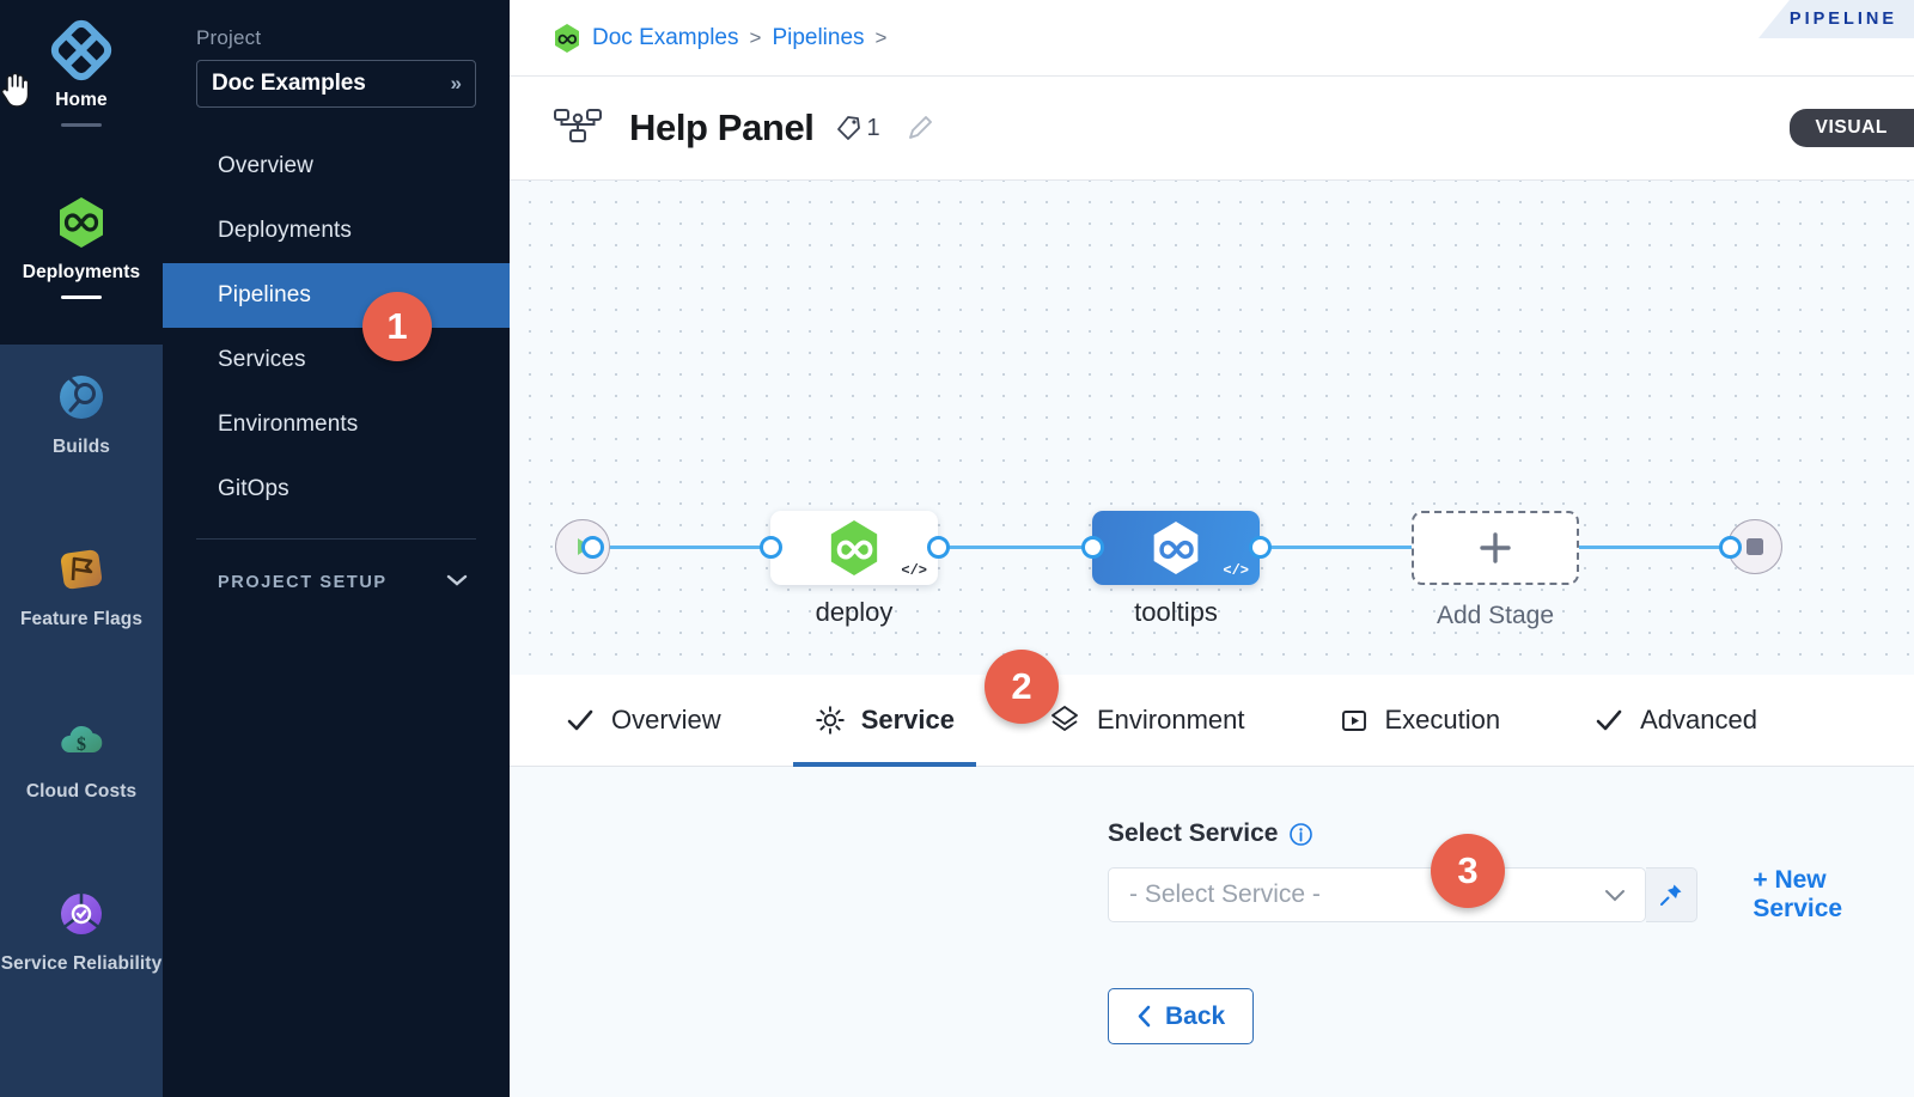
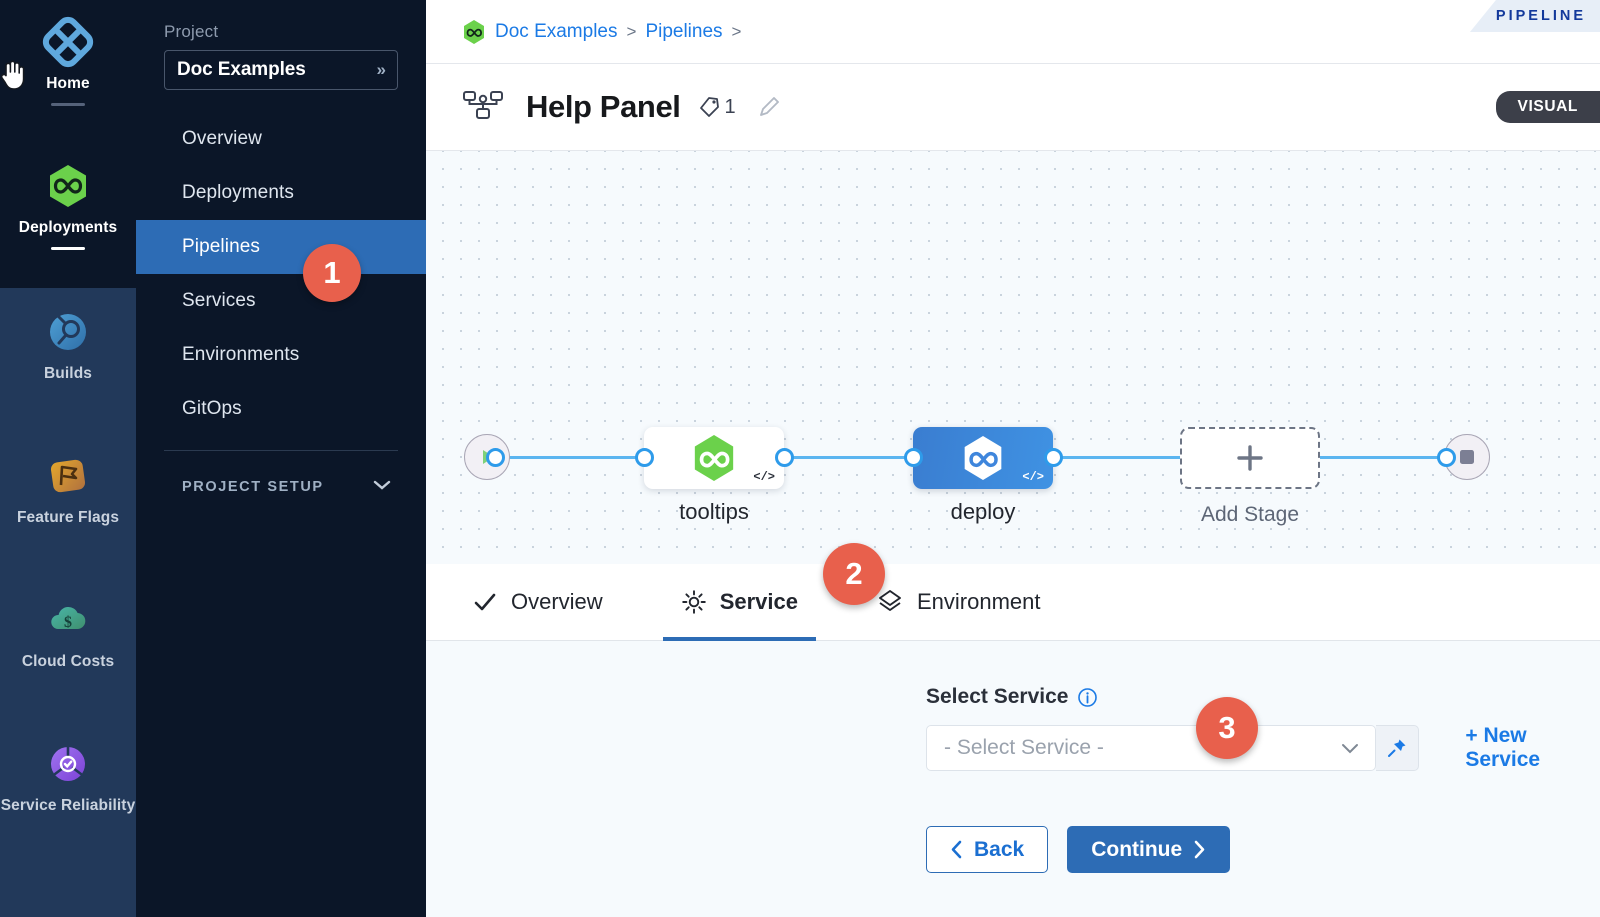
  Home
  Deployments
  Builds
  Feature Flags
  $
  Cloud Costs
  Service Reliability
  Project
  Doc Examples
  »
  Overview
  Deployments
  Pipelines
  Services
  Environments
  GitOps
  PROJECT SETUP
  Doc Examples
  >
  Pipelines
  >
  PIPELINE
  Help Panel
  1
  VISUAL
  </>
- deploy
+ tooltips
  </>
- tooltips
+ deploy
  Add Stage
  Overview
  Service
  Environment
- Execution
- Advanced
  Select Service
  - Select Service -
  + New Service
  Back
+ Continue
  1
  2
  3
